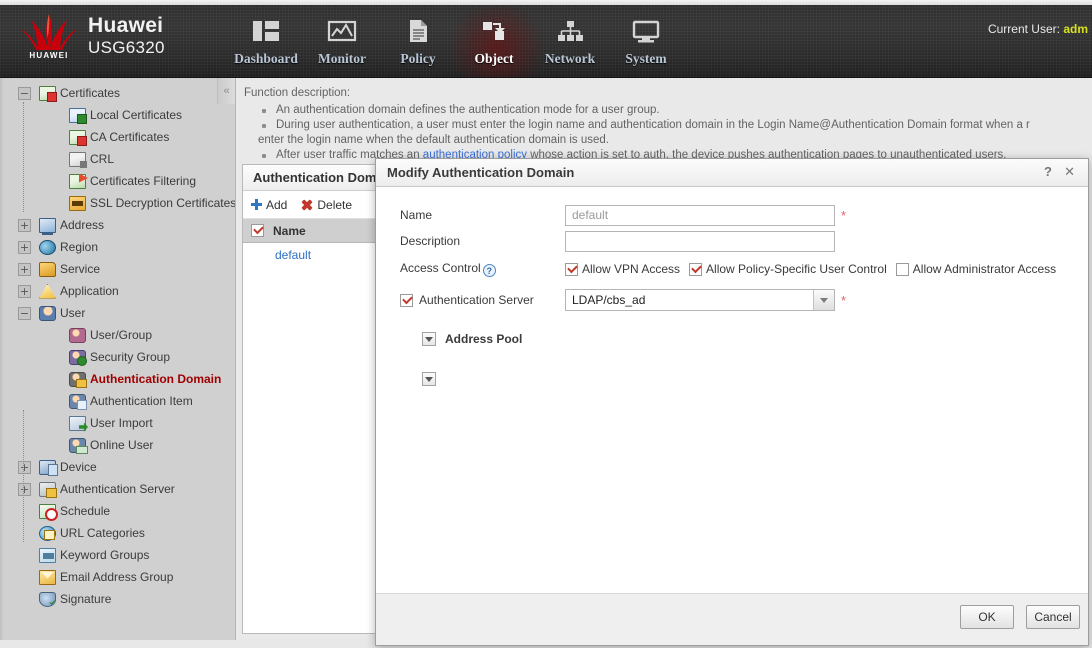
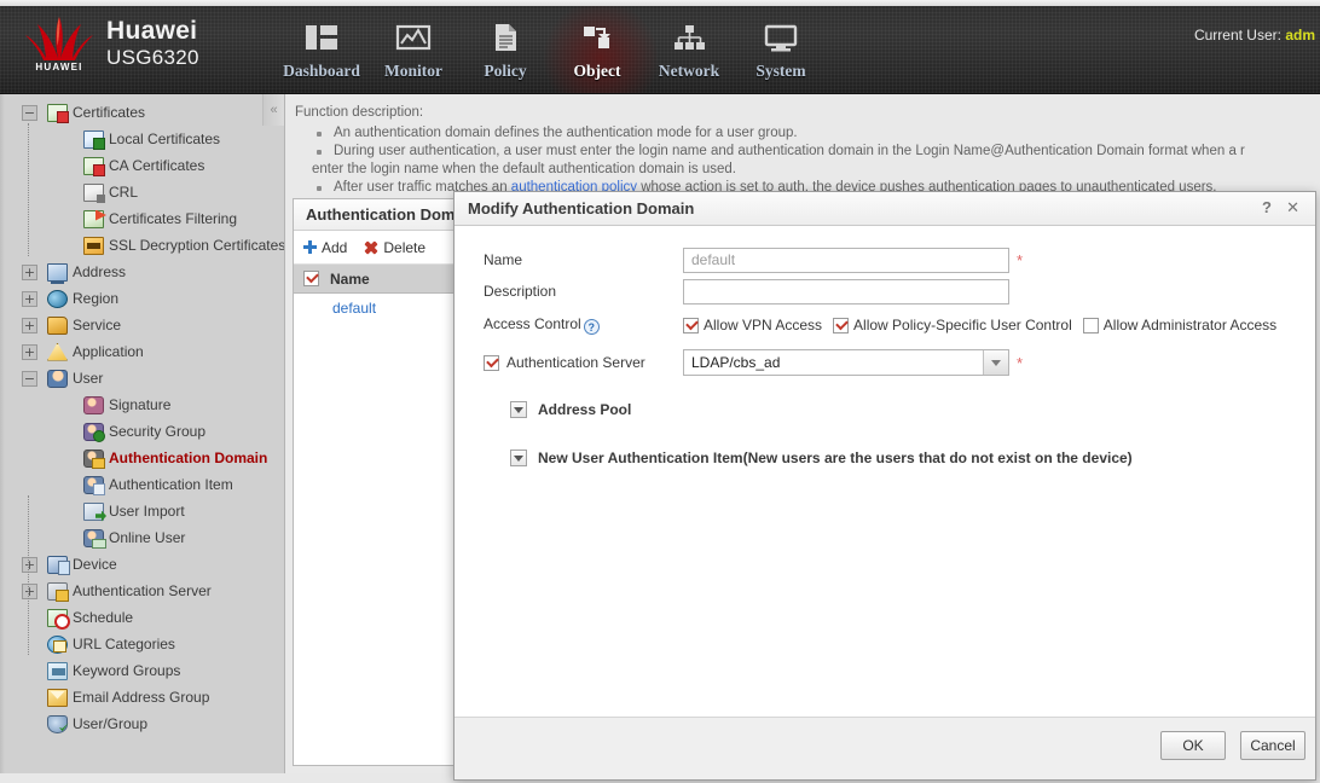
  HUAWEI
  Huawei
  USG6320
  Dashboard
  Monitor
  Policy
  Object
  Network
  System
  Current User: adm
  «
  −
  Certificates
  Local Certificates
  CA Certificates
  CRL
  Certificates Filtering
  SSL Decryption Certificates
  +
  Address
  +
  Region
  +
  Service
  +
  Application
  −
  User
- User/Group
+ Signature
  Security Group
  Authentication Domain
  Authentication Item
  User Import
  Online User
  +
  Device
  +
  Authentication Server
  Schedule
  URL Categories
  Keyword Groups
  Email Address Group
- Signature
+ User/Group
  Function description:
  An authentication domain defines the authentication mode for a user group.
  During user authentication, a user must enter the login name and authentication domain in the Login Name@Authentication Domain format when a r
  enter the login name when the default authentication domain is used.
  After user traffic matches an authentication policy whose action is set to auth, the device pushes authentication pages to unauthenticated users.
  Authentication Dom
  Add
  Delete
  Name
  default
  Modify Authentication Domain
  ?
  ✕
  Name
  default
  *
  Description
  Access Control ?
  Allow VPN Access
  Allow Policy-Specific User Control
  Allow Administrator Access
  Authentication Server
  LDAP/cbs_ad
  *
  Address Pool
+ New User Authentication Item(New users are the users that do not exist on the device)
  OK
  Cancel
